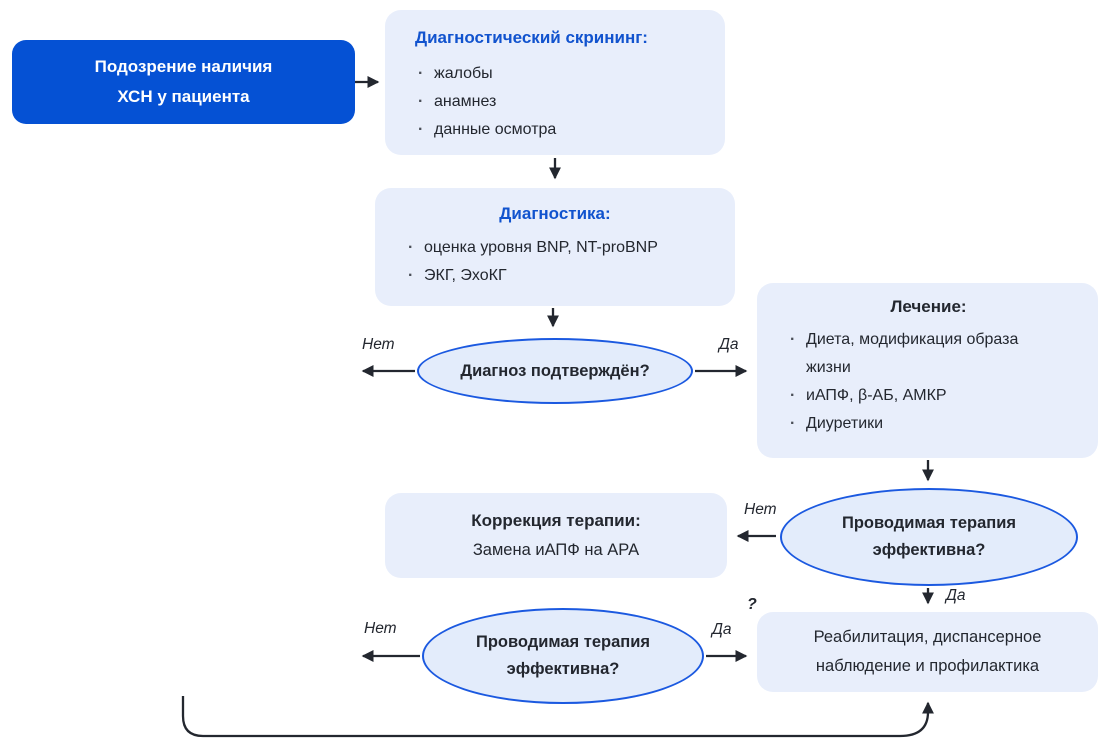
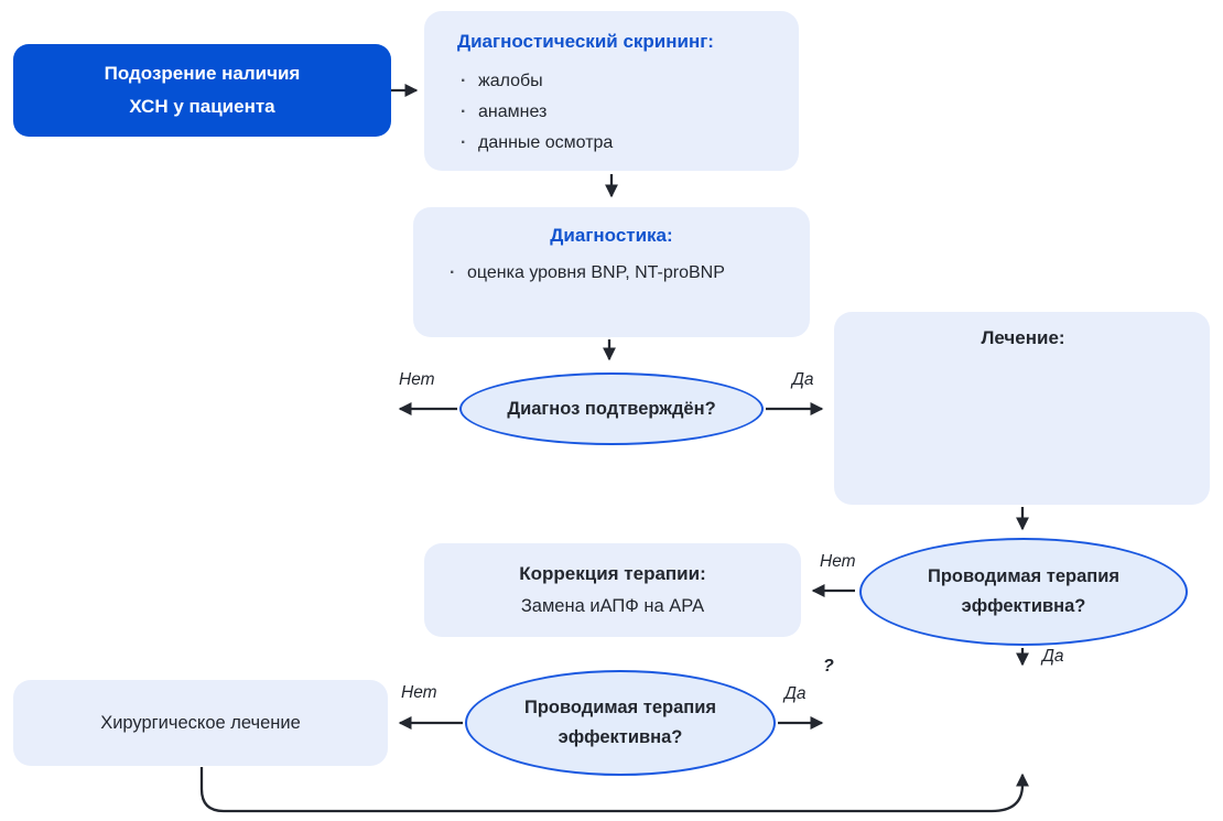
  Подозрение наличия
  ХСН у пациента
  Диагностический скрининг:
  жалобы
  анамнез
  данные осмотра
  Диагностика:
  оценка уровня BNP, NT-proBNP
- ЭКГ, ЭхоКГ
  Диагноз подтверждён?
  Лечение:
- Диета, модификация образа жизни
- иАПФ, β-АБ, АМКР
- Диуретики
  Коррекция терапии:
  Замена иАПФ на АРА
  Проводимая терапия
  эффективна?
+ Хирургическое лечение
  Проводимая терапия
  эффективна?
- Реабилитация, диспансерное
- наблюдение и профилактика
  Нет
  Да
  Нет
  Да
  Нет
  Да
  ?
